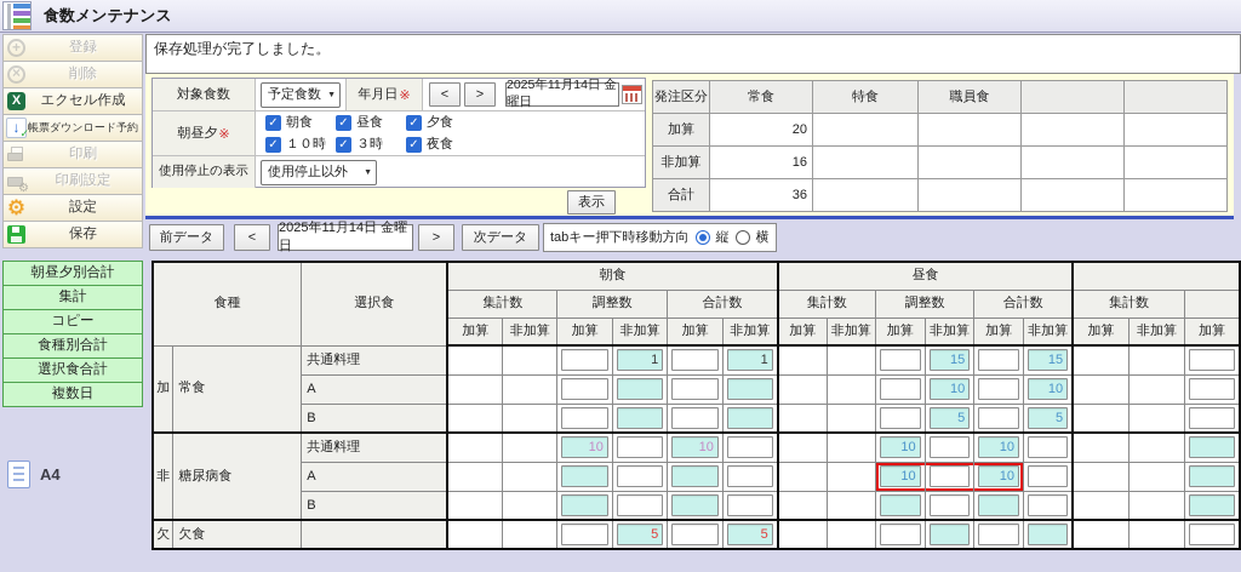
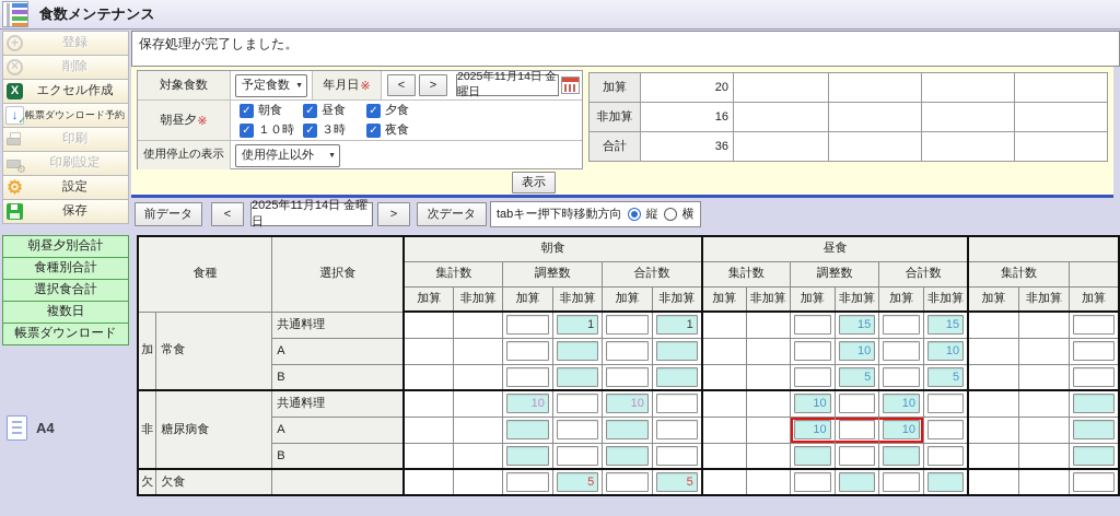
  食数メンテナンス
  登録
  削除
  エクセル作成
  帳票ダウンロード予約
  印刷
  印刷設定
  設定
  保存
  朝昼夕別合計
- 集計
- コピー
  食種別合計
  選択食合計
  複数日
+ 帳票ダウンロード
  A4
  保存処理が完了しました。
  対象食数
  予定食数
  年月日
  ※
  <
  >
  2025年11月14日 金曜日
  朝昼夕
  ※
  朝食
  昼食
  夕食
  １０時
  ３時
  夜食
  使用停止の表示
  使用停止以外
  表示
- 発注区分	常食	特食	職員食
  加算	20
  非加算	16
  合計	36
  前データ
  <
  2025年11月14日 金曜日
  >
  次データ
  tabキー押下時移動方向
  縦
  横
  食種	選択食	朝食	昼食
  集計数	調整数	合計数	集計数	調整数	合計数	集計数
  加算	非加算	加算	非加算	加算	非加算	加算	非加算	加算	非加算	加算	非加算	加算	非加算	加算
  加	常食	共通料理				1		1				15		15
  A										10		10
  B										5		5
  非	糖尿病食	共通料理			10		10				10		10
  A									10		10
  B
  欠	欠食					5		5
